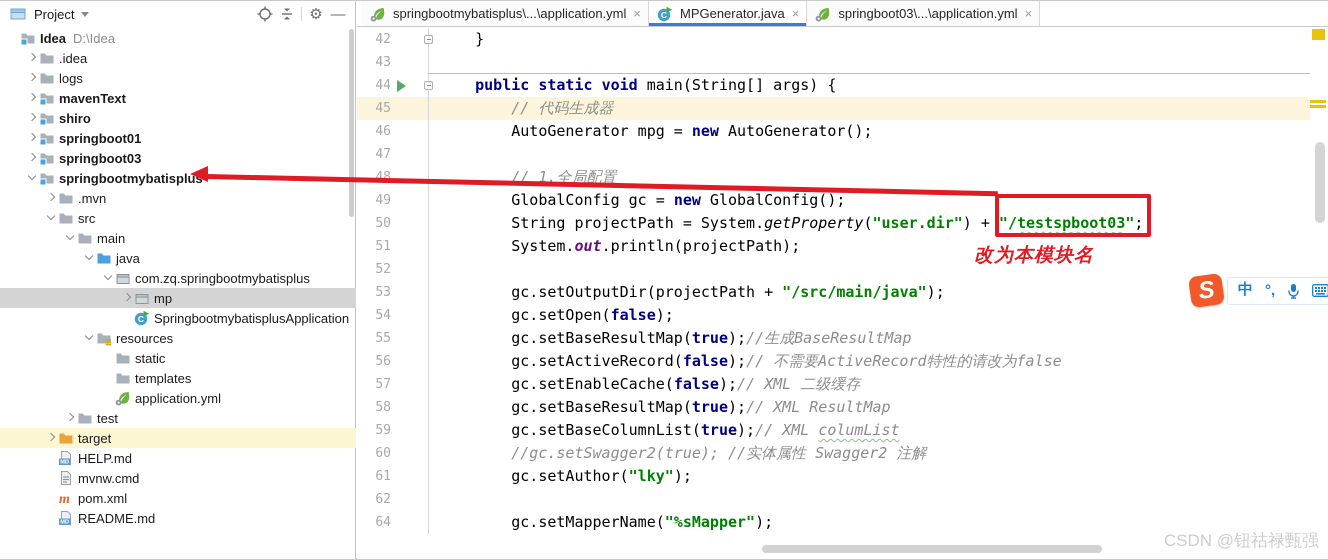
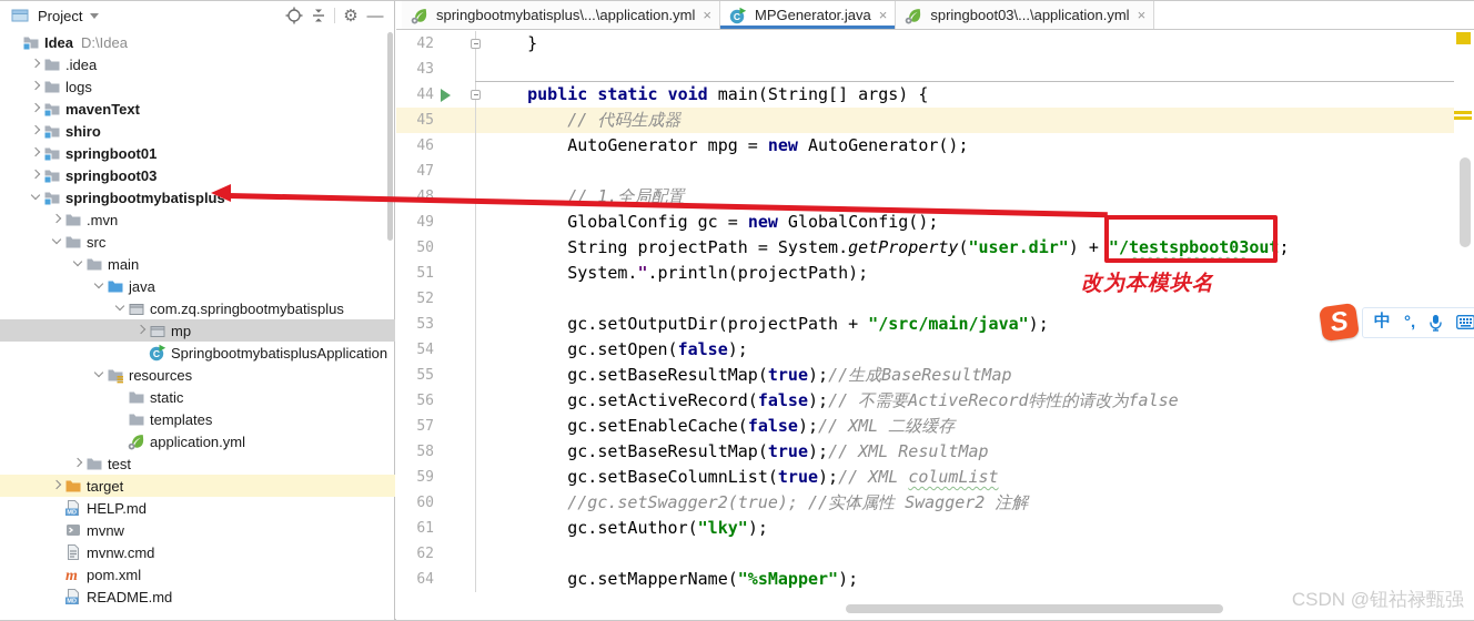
  Project
  ⚙
  —
  Idea
  D:\Idea
  .idea
  logs
  mavenText
  shiro
  springboot01
  springboot03
  springbootmybatisplus
  .mvn
  src
  main
  java
  com.zq.springbootmybatisplus
  mp
  C
  SpringbootmybatisplusApplication
  resources
  static
  templates
  application.yml
  test
  target
  HELP.md
+ mvnw
  mvnw.cmd
  m
  pom.xml
  README.md
  springbootmybatisplus\...\application.yml
  ×
  C
  MPGenerator.java
  ×
  springboot03\...\application.yml
  ×
  42
  }
  43
  44
  public static void main(String[] args) {
  45
  // 代码生成器
  46
  AutoGenerator mpg = new AutoGenerator();
  47
  // 1.全局配置
  49
  GlobalConfig gc = new GlobalConfig();
  50
- String projectPath = System.getProperty("user.dir") + "/testspboot03";
+ String projectPath = System.getProperty("user.dir") + "/testspboot03out;
  51
- System.out.println(projectPath);
+ System.".println(projectPath);
  52
  53
  gc.setOutputDir(projectPath + "/src/main/java");
  54
  gc.setOpen(false);
  55
  gc.setBaseResultMap(true);//生成BaseResultMap
  56
  gc.setActiveRecord(false);// 不需要ActiveRecord特性的请改为false
  57
  gc.setEnableCache(false);// XML 二级缓存
  58
  gc.setBaseResultMap(true);// XML ResultMap
  59
  gc.setBaseColumnList(true);// XML columList
  60
  //gc.setSwagger2(true); //实体属性 Swagger2 注解
  61
  gc.setAuthor("lky");
  62
  64
  gc.setMapperName("%sMapper");
  改为本模块名
  CSDN @钮祜禄甄强
  中
  °,
